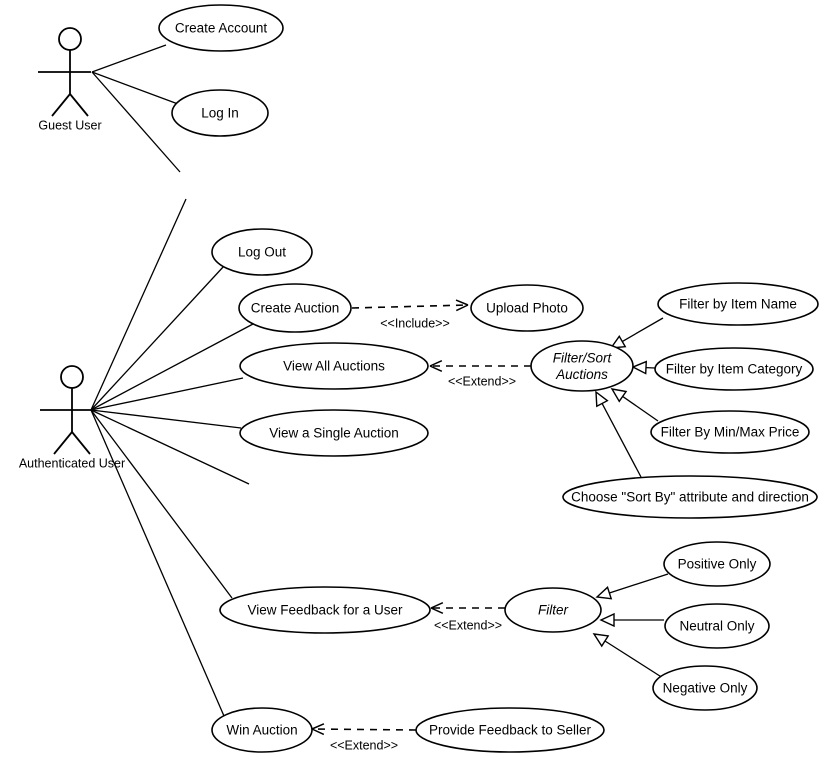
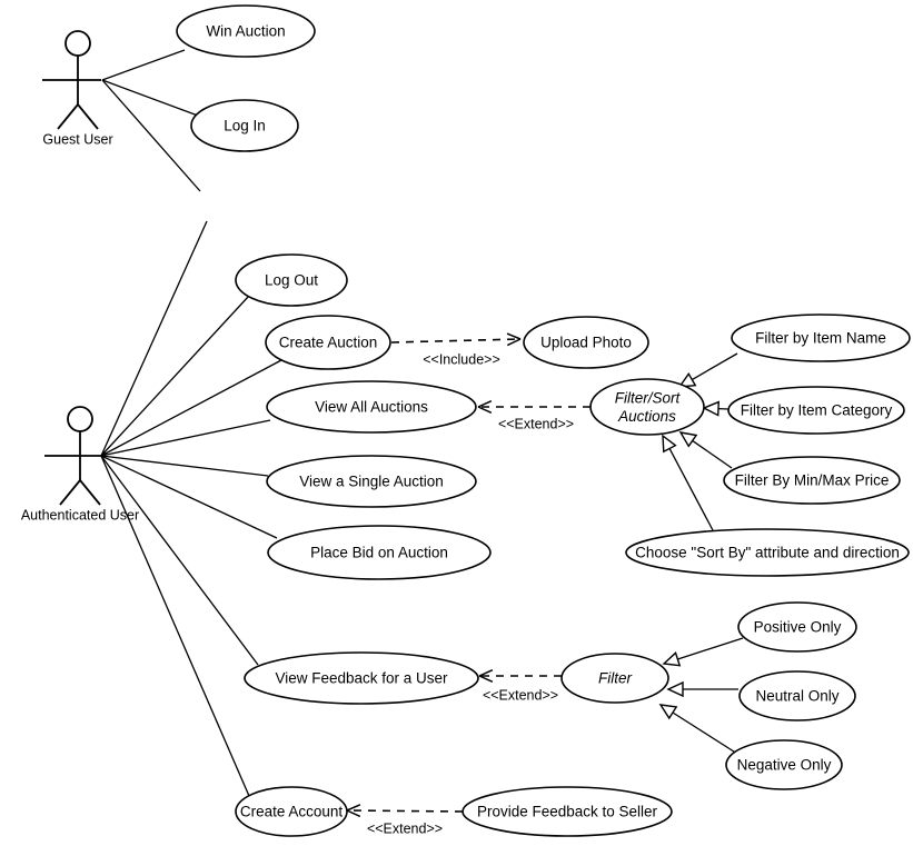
  <<Include>>
  <<Extend>>
  <<Extend>>
  <<Extend>>
- Create Account
+ Win Auction
  Log In
  Log Out
  Create Auction
  View All Auctions
  View a Single Auction
+ Place Bid on Auction
  View Feedback for a User
- Win Auction
+ Create Account
  Upload Photo
  Filter/Sort Auctions
  Filter by Item Name
  Filter by Item Category
  Filter By Min/Max Price
  Choose "Sort By" attribute and direction
  Filter
  Positive Only
  Neutral Only
  Negative Only
  Provide Feedback to Seller
  Guest User
  Authenticated User
